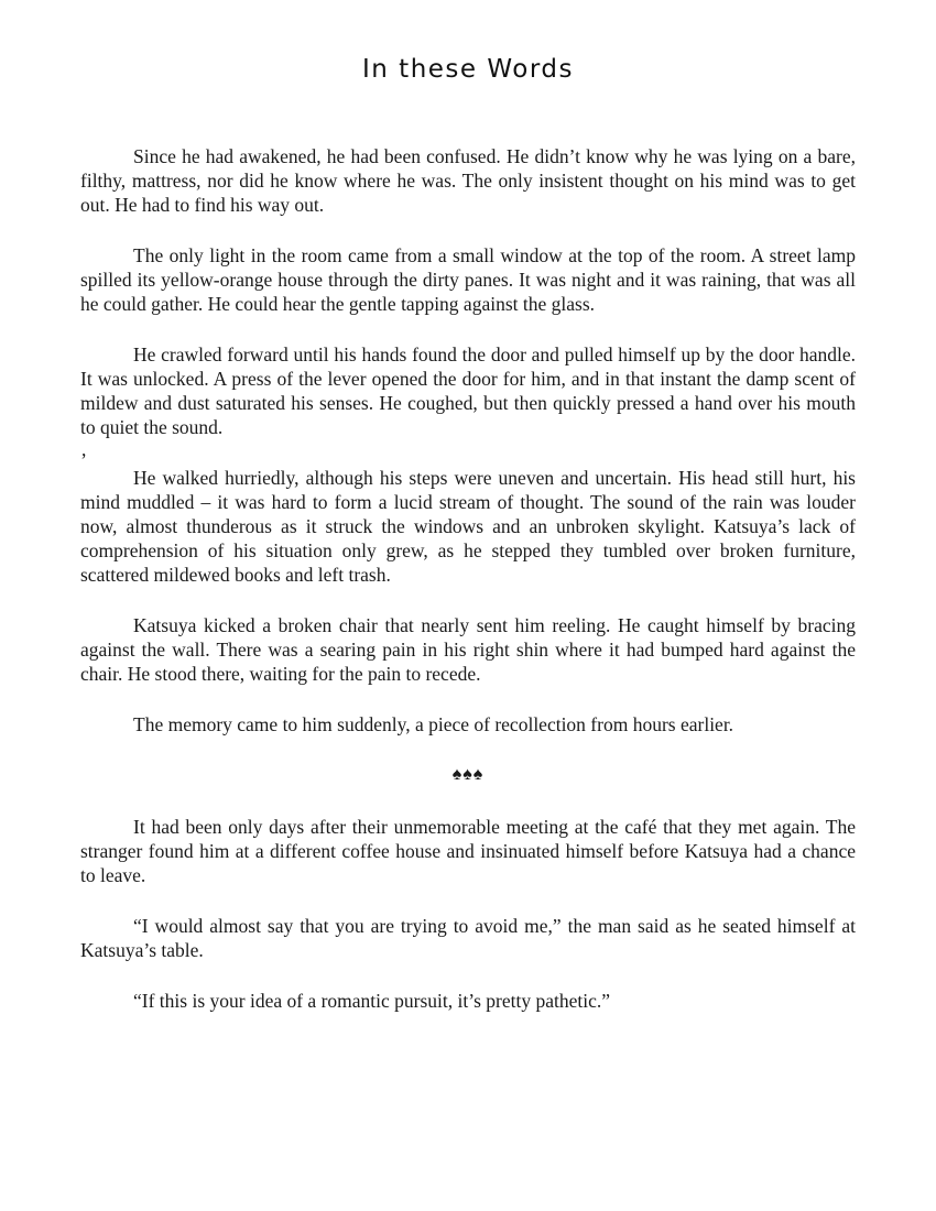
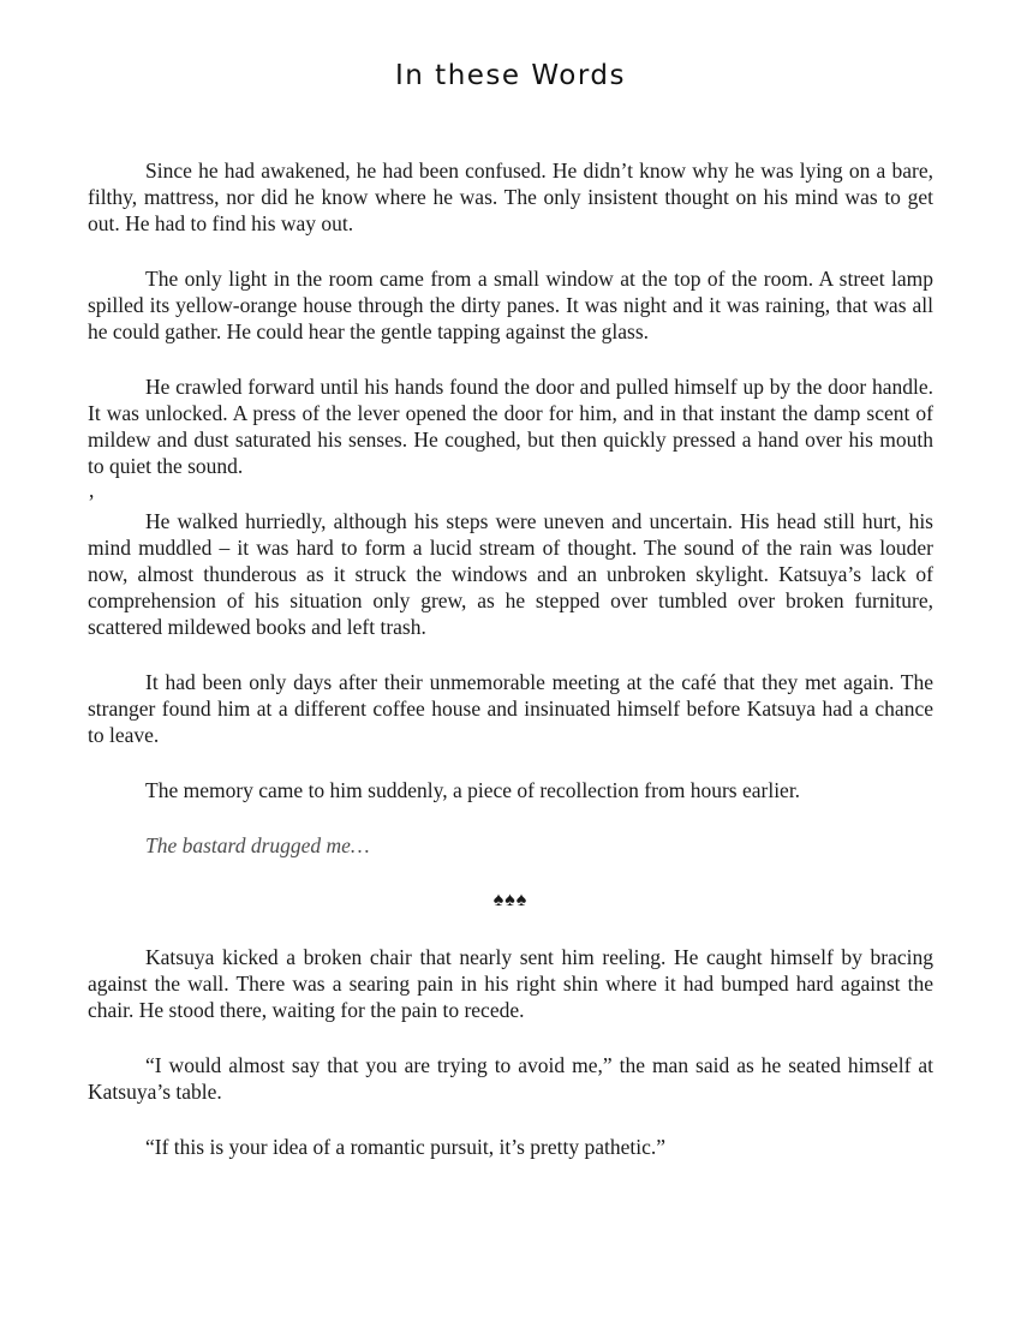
  In these Words
  Since he had awakened, he had been confused. He didn’t know why he was lying on a bare, filthy, mattress, nor did he know where he was. The only insistent thought on his mind was to get out. He had to find his way out.
  The only light in the room came from a small window at the top of the room. A street lamp spilled its yellow-orange house through the dirty panes. It was night and it was raining, that was all he could gather. He could hear the gentle tapping against the glass.
  He crawled forward until his hands found the door and pulled himself up by the door handle. It was unlocked. A press of the lever opened the door for him, and in that instant the damp scent of mildew and dust saturated his senses. He coughed, but then quickly pressed a hand over his mouth to quiet the sound.
- He walked hurriedly, although his steps were uneven and uncertain. His head still hurt, his mind muddled – it was hard to form a lucid stream of thought. The sound of the rain was louder now, almost thunderous as it struck the windows and an unbroken skylight. Katsuya’s lack of comprehension of his situation only grew, as he stepped they tumbled over broken furniture, scattered mildewed books and left trash.
+ He walked hurriedly, although his steps were uneven and uncertain. His head still hurt, his mind muddled – it was hard to form a lucid stream of thought. The sound of the rain was louder now, almost thunderous as it struck the windows and an unbroken skylight. Katsuya’s lack of comprehension of his situation only grew, as he stepped over tumbled over broken furniture, scattered mildewed books and left trash.
- Katsuya kicked a broken chair that nearly sent him reeling. He caught himself by bracing against the wall. There was a searing pain in his right shin where it had bumped hard against the chair. He stood there, waiting for the pain to recede.
+ It had been only days after their unmemorable meeting at the café that they met again. The stranger found him at a different coffee house and insinuated himself before Katsuya had a chance to leave.
  The memory came to him suddenly, a piece of recollection from hours earlier.
+ The bastard drugged me…
  ♠♠♠
- It had been only days after their unmemorable meeting at the café that they met again. The stranger found him at a different coffee house and insinuated himself before Katsuya had a chance to leave.
+ Katsuya kicked a broken chair that nearly sent him reeling. He caught himself by bracing against the wall. There was a searing pain in his right shin where it had bumped hard against the chair. He stood there, waiting for the pain to recede.
  “I would almost say that you are trying to avoid me,” the man said as he seated himself at Katsuya’s table.
  “If this is your idea of a romantic pursuit, it’s pretty pathetic.”
  ,
